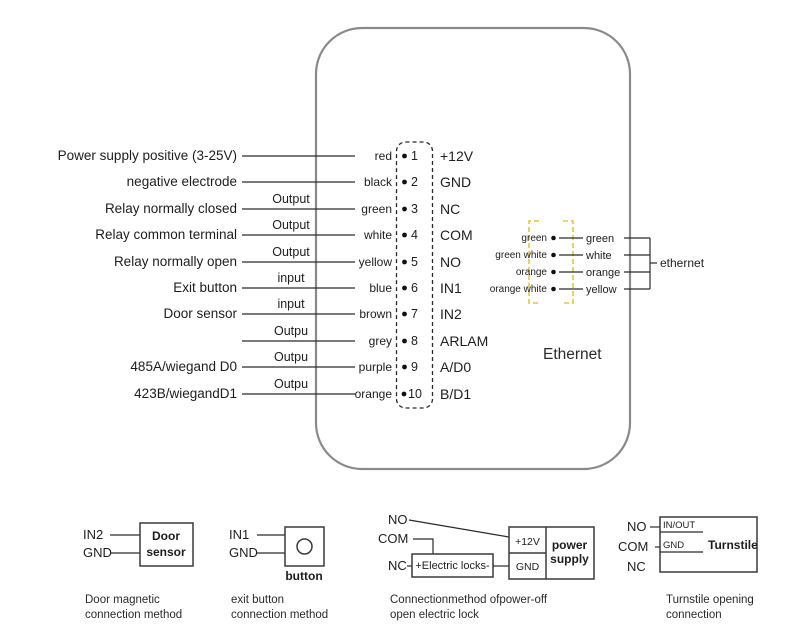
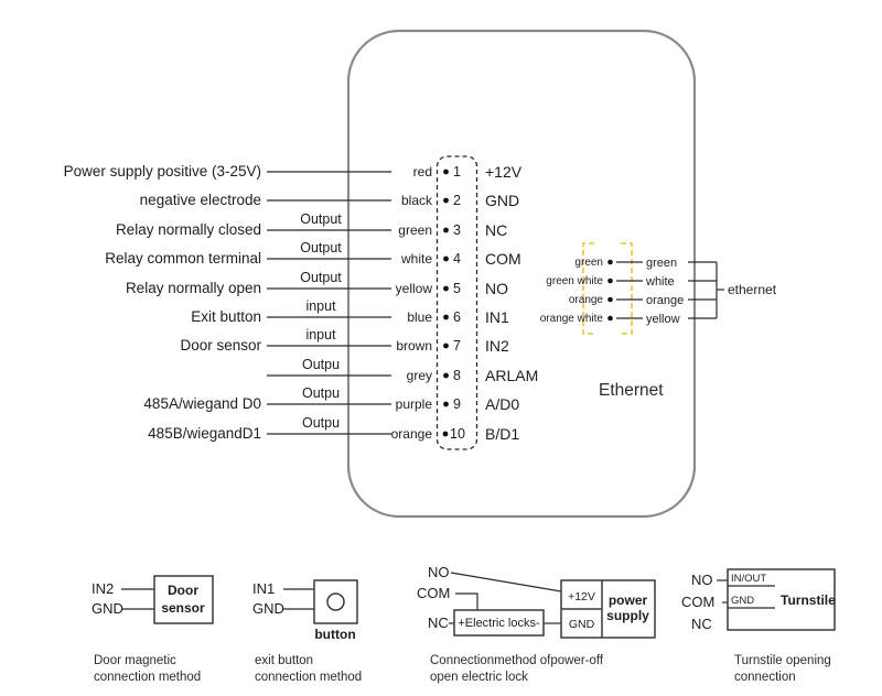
  Power supply positive (3-25V)
  red
  1
  +12V
  negative electrode
  black
  2
  GND
  Relay normally closed
  Output
  green
  3
  NC
  Relay common terminal
  Output
  white
  4
  COM
  Relay normally open
  Output
  yellow
  5
  NO
  Exit button
  input
  blue
  6
  IN1
  Door sensor
  input
  brown
  7
  IN2
  Outpu
  grey
  8
  ARLAM
  485A/wiegand D0
  Outpu
  purple
  9
  A/D0
- 423B/wiegandD1
+ 485B/wiegandD1
  Outpu
  orange
  10
  B/D1
  green
  green
  green white
  white
  orange
  orange
  orange white
  yellow
  ethernet
  Ethernet
  IN2
  GND
  Door
  sensor
  Door magnetic
  connection method
  IN1
  GND
  button
  exit button
  connection method
  NO
  COM
  NC
  +Electric locks-
  +12V
  GND
  power
  supply
  Connectionmethod ofpower-off
  open electric lock
  NO
  COM
  NC
  IN/OUT
  GND
  Turnstile
  Turnstile opening
  connection
